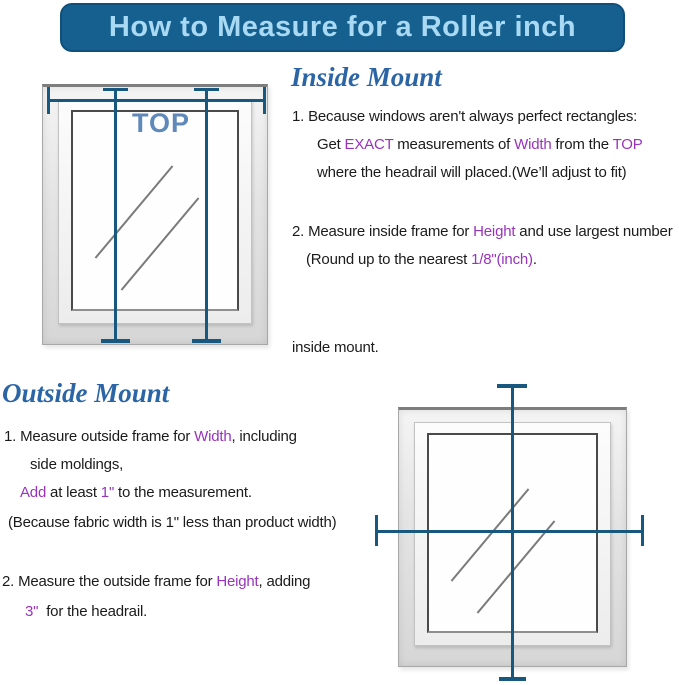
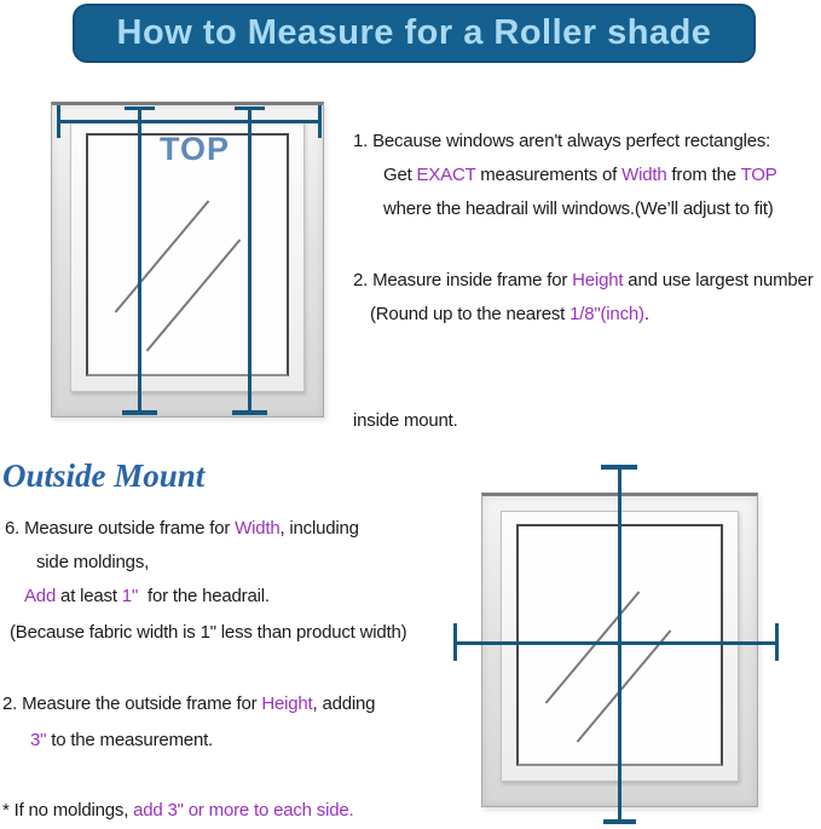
- How to Measure for a Roller inch
+ How to Measure for a Roller shade
  TOP
- Inside Mount
  1. Because windows aren't always perfect rectangles:
  Get EXACT measurements of Width from the TOP
- where the headrail will placed.(We’ll adjust to fit)
+ where the headrail will windows.(We’ll adjust to fit)
  2. Measure inside frame for Height and use largest number
  (Round up to the nearest 1/8"(inch).
  inside mount.
  Outside Mount
- 1. Measure outside frame for Width, including
+ 6. Measure outside frame for Width, including
  side moldings,
- Add at least 1" to the measurement.
+ Add at least 1" for the headrail.
  (Because fabric width is 1" less than product width)
  2. Measure the outside frame for Height, adding
- 3" for the headrail.
+ 3" to the measurement.
+ * If no moldings, add 3" or more to each side.
